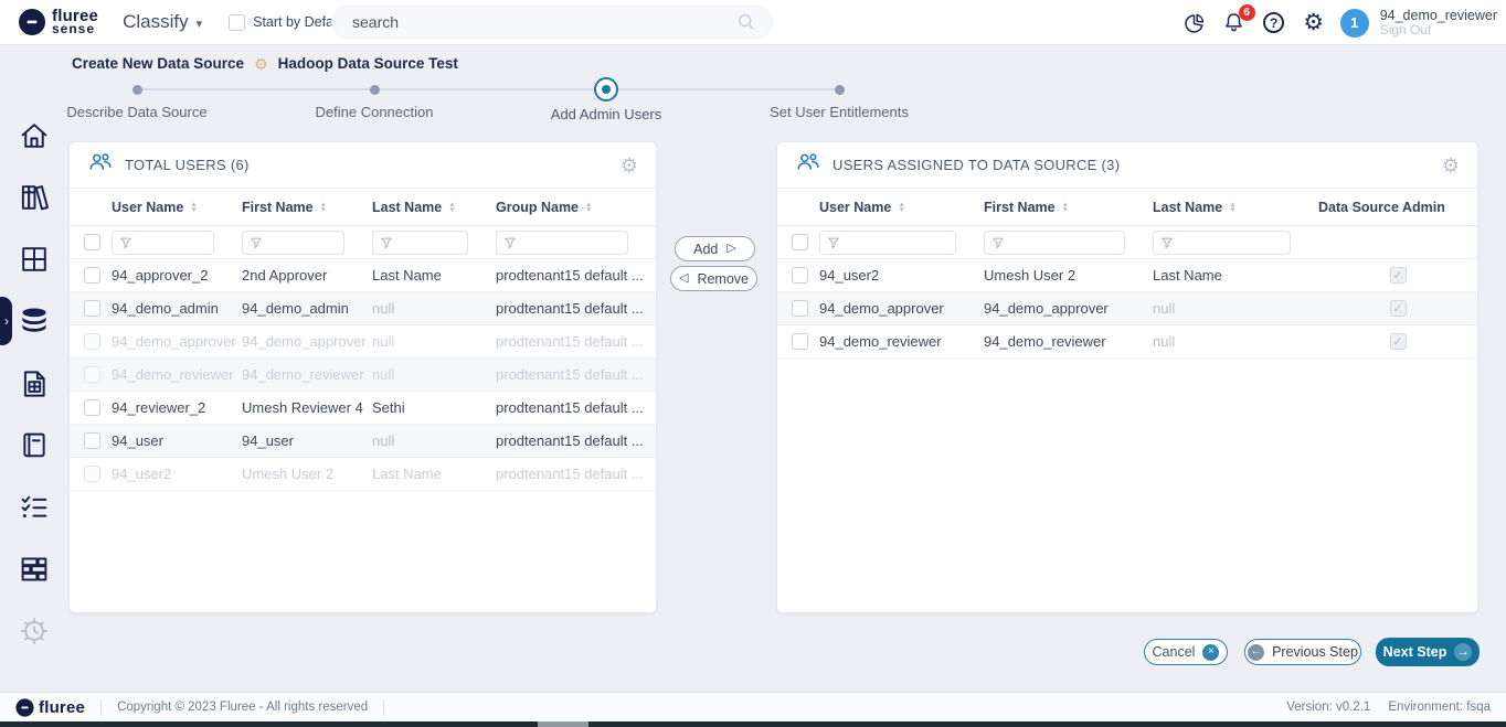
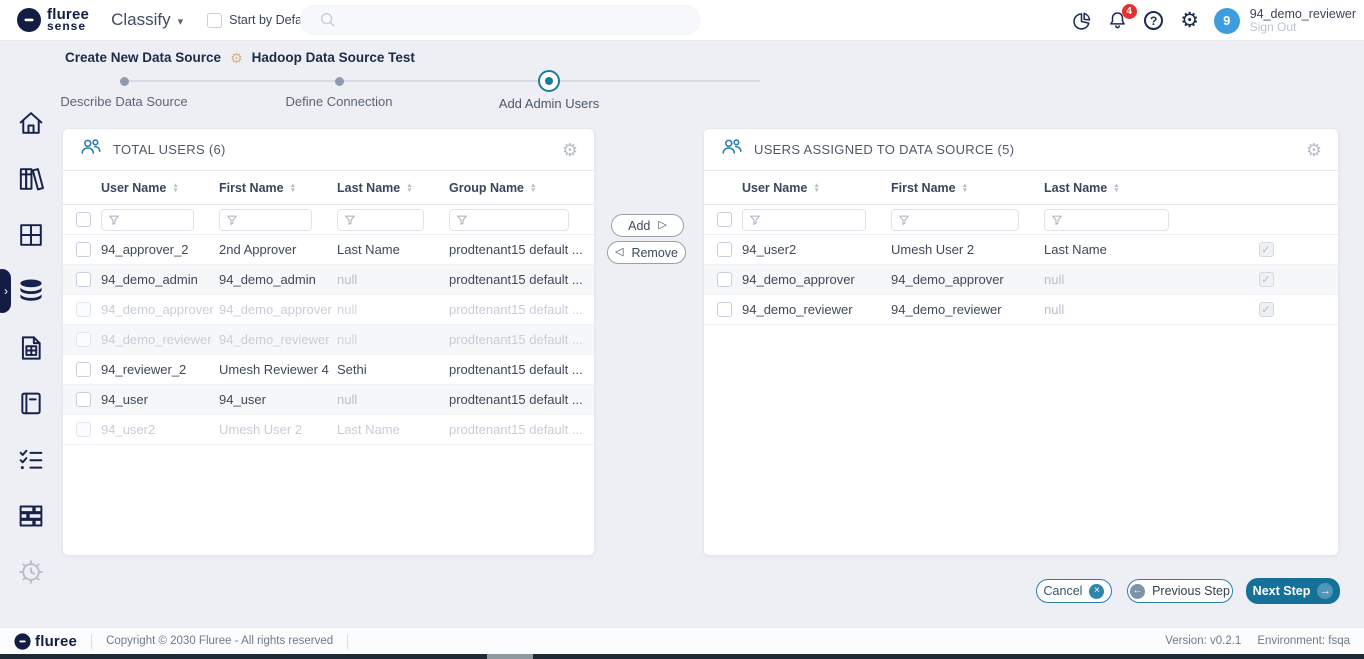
  fluree
  sense
  Classify
  ▾
  Start by Defa
- search
- 6
+ 4
  ?
  ⚙
- 1
+ 9
  94_demo_reviewer
  Sign Out
  ›
  Create New Data Source
  ⚙
  Hadoop Data Source Test
  Describe Data Source
  Define Connection
  Add Admin Users
- Set User Entitlements
  TOTAL USERS (6)
  ⚙
  User Name
  First Name
  Last Name
  Group Name
  94_approver_2
  2nd Approver
  Last Name
  prodtenant15 default ...
  94_demo_admin
  94_demo_admin
  null
  prodtenant15 default ...
  94_demo_approver
  94_demo_approver
  null
  prodtenant15 default ...
  94_demo_reviewer
  94_demo_reviewer
  null
  prodtenant15 default ...
  94_reviewer_2
  Umesh Reviewer 4
  Sethi
  prodtenant15 default ...
  94_user
  94_user
  null
  prodtenant15 default ...
  94_user2
  Umesh User 2
  Last Name
  prodtenant15 default ...
  Add
  ▷
  ◁
  Remove
- USERS ASSIGNED TO DATA SOURCE (3)
+ USERS ASSIGNED TO DATA SOURCE (5)
  ⚙
  User Name
  First Name
  Last Name
- Data Source Admin
  94_user2
  Umesh User 2
  Last Name
  ✓
  94_demo_approver
  94_demo_approver
  null
  ✓
  94_demo_reviewer
  94_demo_reviewer
  null
  ✓
  Cancel
  ×
  ←
  Previous Step
  Next Step
  →
  fluree
- Copyright © 2023 Fluree - All rights reserved
+ Copyright © 2030 Fluree - All rights reserved
  Version: v0.2.1
  Environment: fsqa
